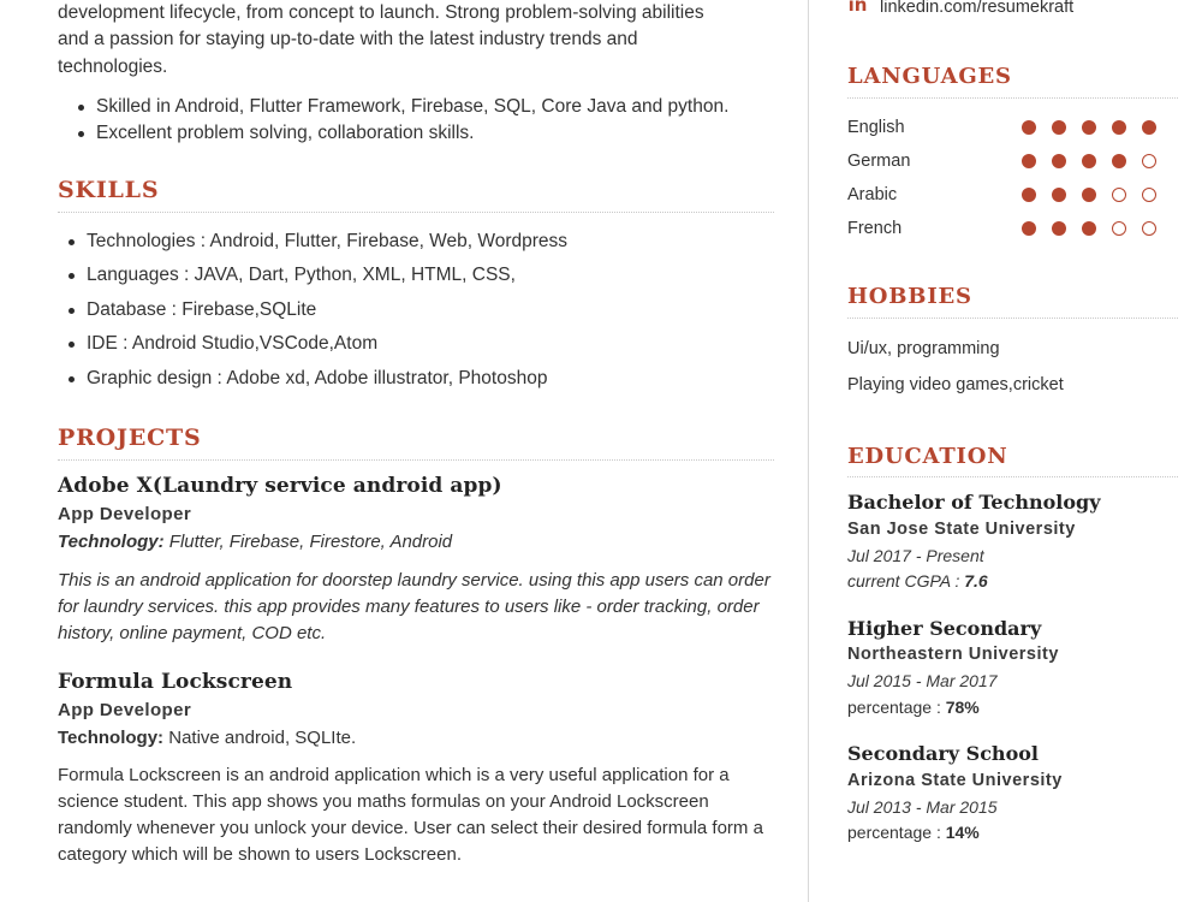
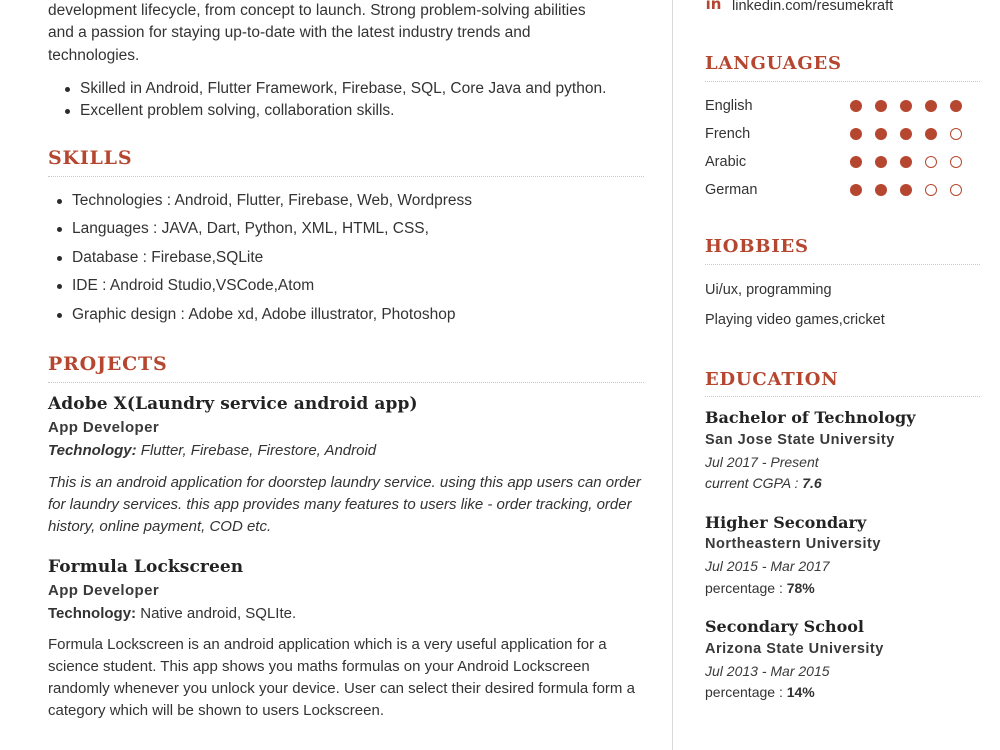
  development lifecycle, from concept to launch. Strong problem-solving abilities
  and a passion for staying up-to-date with the latest industry trends and
  technologies.
  Skilled in Android, Flutter Framework, Firebase, SQL, Core Java and python.
  Excellent problem solving, collaboration skills.
  SKILLS
  Technologies : Android, Flutter, Firebase, Web, Wordpress
  Languages : JAVA, Dart, Python, XML, HTML, CSS,
  Database : Firebase,SQLite
  IDE : Android Studio,VSCode,Atom
  Graphic design : Adobe xd, Adobe illustrator, Photoshop
  PROJECTS
  Adobe X(Laundry service android app)
  App Developer
  Technology: Flutter, Firebase, Firestore, Android
  This is an android application for doorstep laundry service. using this app users can order for laundry services. this app provides many features to users like - order tracking, order history, online payment, COD etc.
  Formula Lockscreen
  App Developer
  Technology: Native android, SQLIte.
  Formula Lockscreen is an android application which is a very useful application for a science student. This app shows you maths formulas on your Android Lockscreen randomly whenever you unlock your device. User can select their desired formula form a category which will be shown to users Lockscreen.
  in
  linkedin.com/resumekraft
  LANGUAGES
  English
- German
+ French
  Arabic
- French
+ German
  HOBBIES
  Ui/ux, programming
  Playing video games,cricket
  EDUCATION
  Bachelor of Technology
  San Jose State University
  Jul 2017 - Present
  current CGPA : 7.6
  Higher Secondary
  Northeastern University
  Jul 2015 - Mar 2017
  percentage : 78%
  Secondary School
  Arizona State University
  Jul 2013 - Mar 2015
  percentage : 14%
